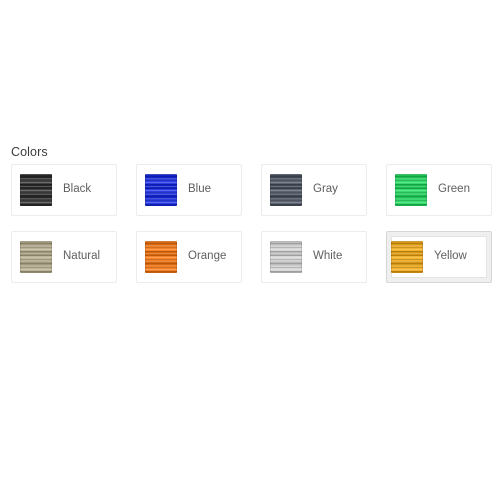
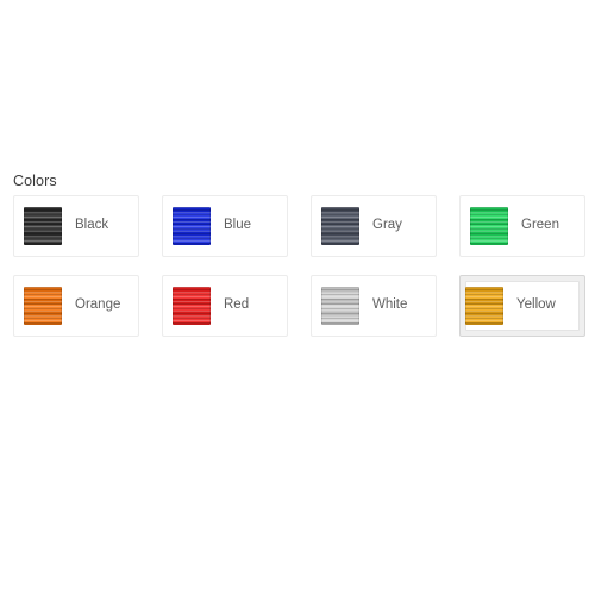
  Colors
  Black
  Blue
  Gray
  Green
- Natural
  Orange
+ Red
  White
  Yellow
